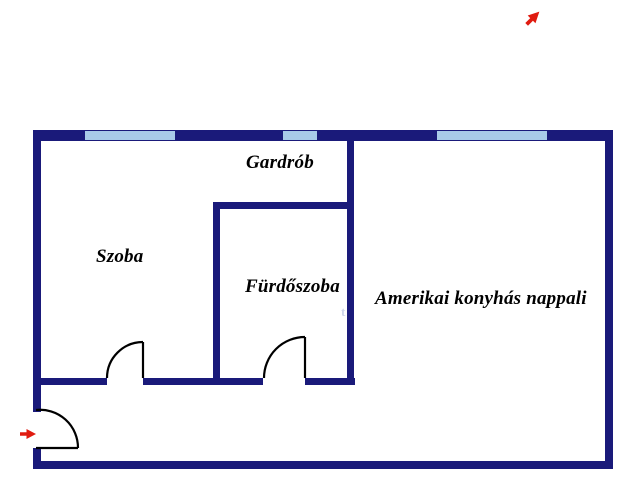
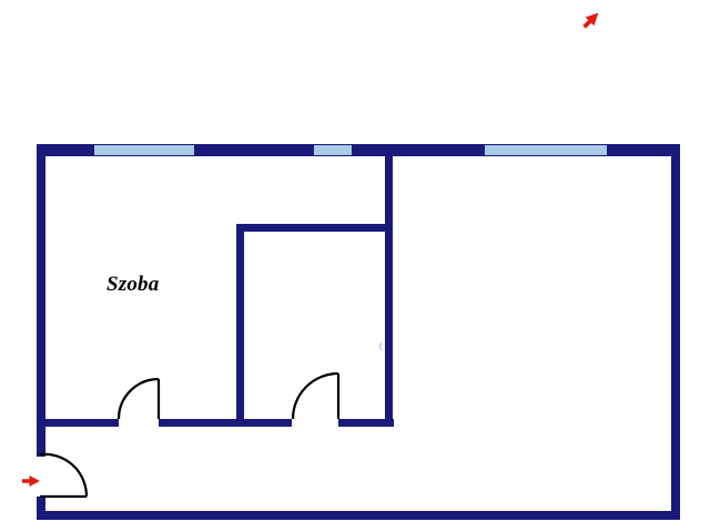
  Szoba
- Gardrób
- Fürdőszoba
- Amerikai konyhás nappali
  t
